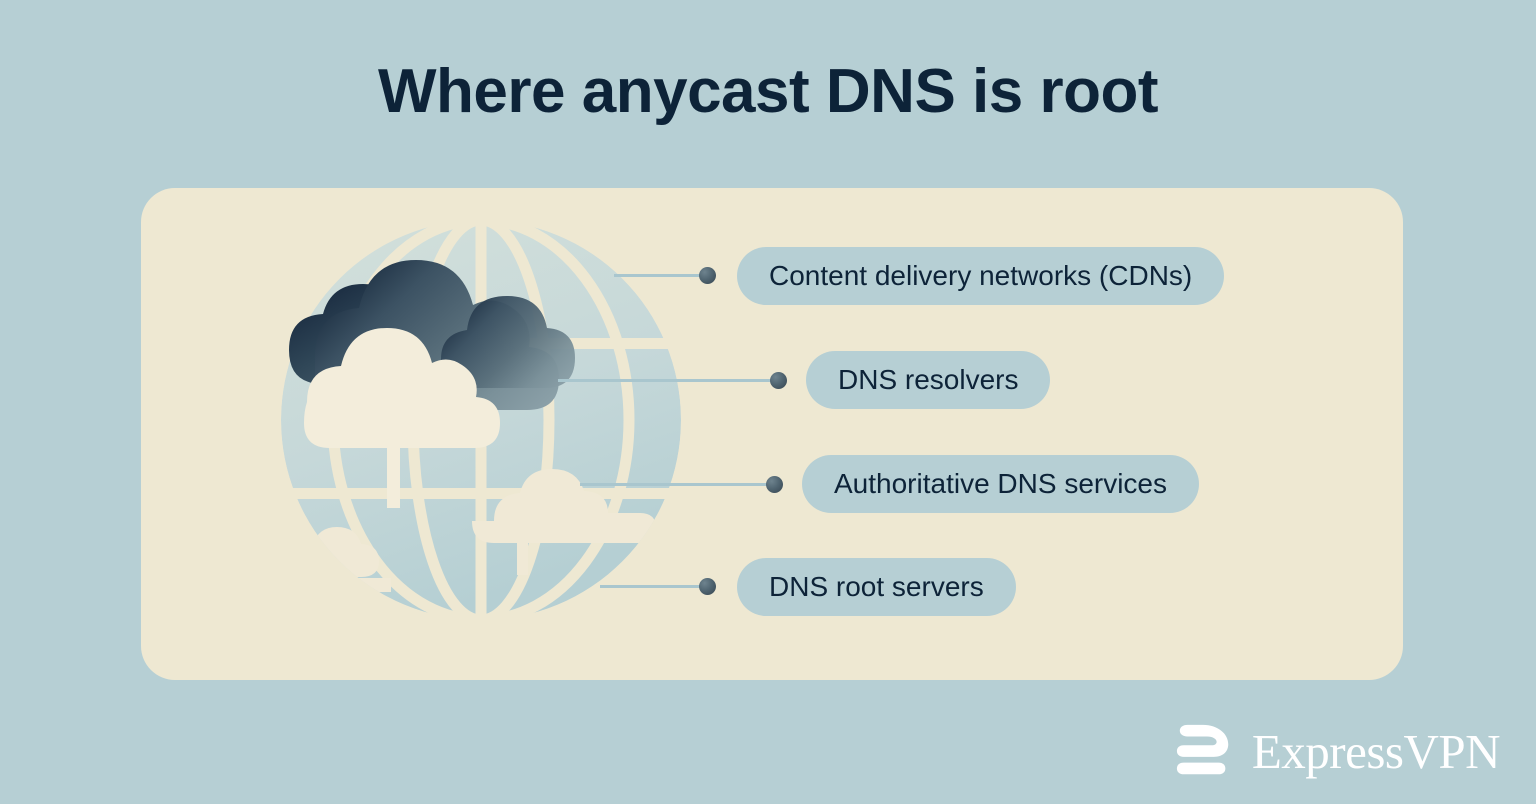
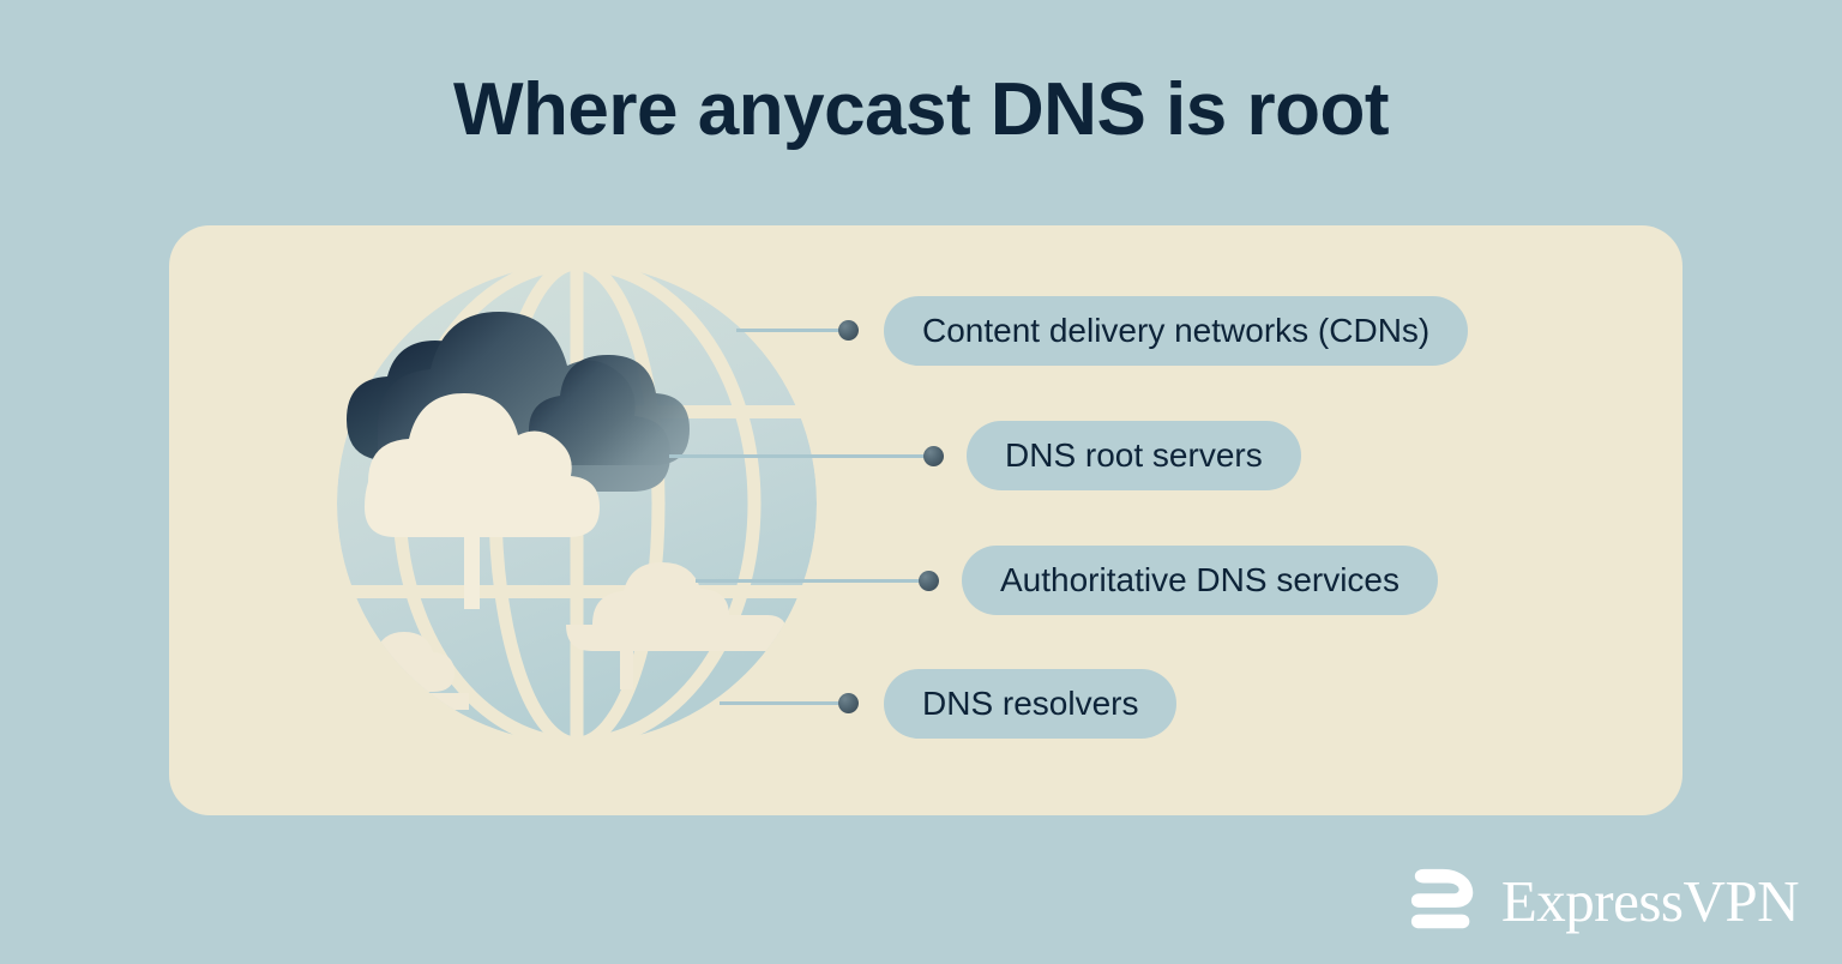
  Where anycast DNS is root
  Content delivery networks (CDNs)
- DNS resolvers
+ DNS root servers
  Authoritative DNS services
- DNS root servers
+ DNS resolvers
  ExpressVPN
